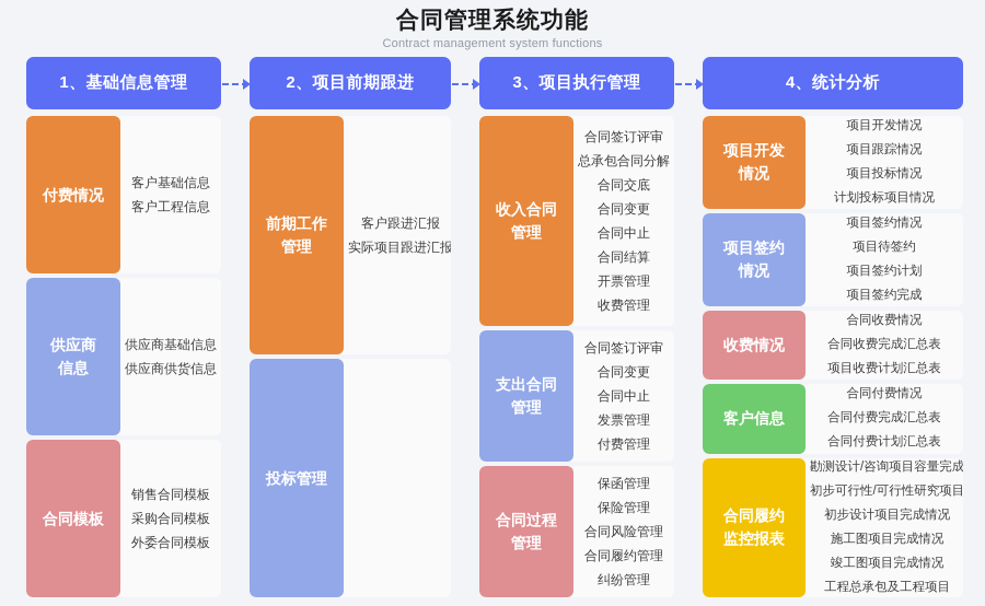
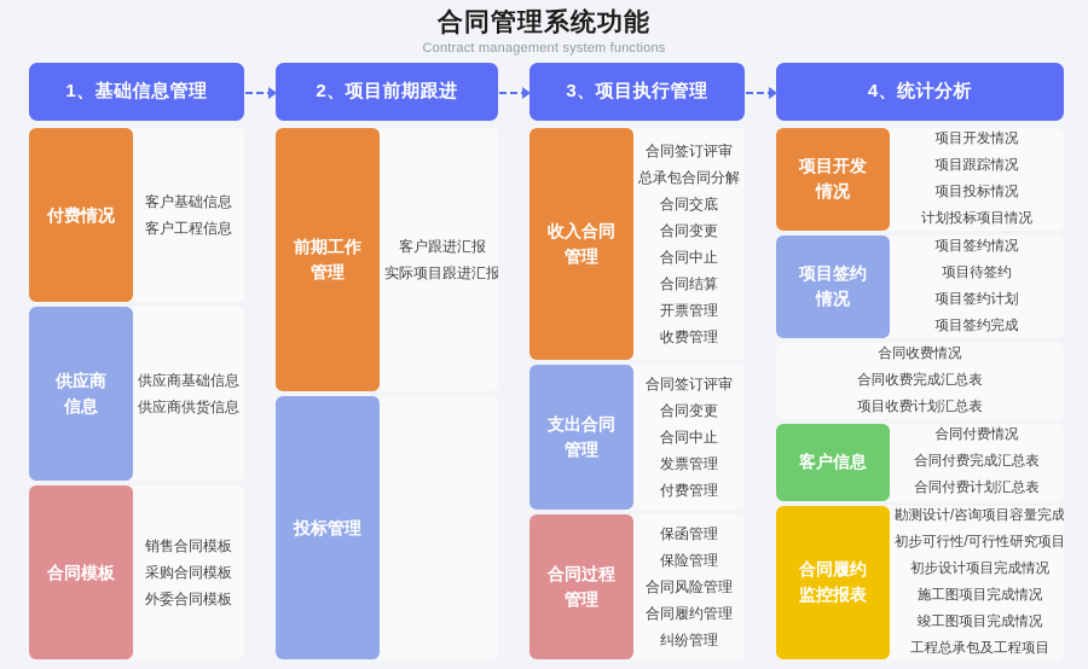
  合同管理系统功能
  Contract management system functions
  1、基础信息管理
  付费情况
  客户基础信息
  客户工程信息
  供应商
  信息
  供应商基础信息
  供应商供货信息
  合同模板
  销售合同模板
  采购合同模板
  外委合同模板
  2、项目前期跟进
  前期工作
  管理
  客户跟进汇报
  实际项目跟进汇报
  投标管理
  3、项目执行管理
  收入合同
  管理
  合同签订评审
  总承包合同分解
  合同交底
  合同变更
  合同中止
  合同结算
  开票管理
  收费管理
  支出合同
  管理
  合同签订评审
  合同变更
  合同中止
  发票管理
  付费管理
  合同过程
  管理
  保函管理
  保险管理
  合同风险管理
  合同履约管理
  纠纷管理
  4、统计分析
  项目开发
  情况
  项目开发情况
  项目跟踪情况
  项目投标情况
  计划投标项目情况
  项目签约
  情况
  项目签约情况
  项目待签约
  项目签约计划
  项目签约完成
- 收费情况
  合同收费情况
  合同收费完成汇总表
  项目收费计划汇总表
  客户信息
  合同付费情况
  合同付费完成汇总表
  合同付费计划汇总表
  合同履约
  监控报表
  勘测设计/咨询项目容量完成
  初步可行性/可行性研究项目
  初步设计项目完成情况
  施工图项目完成情况
  竣工图项目完成情况
  工程总承包及工程项目
